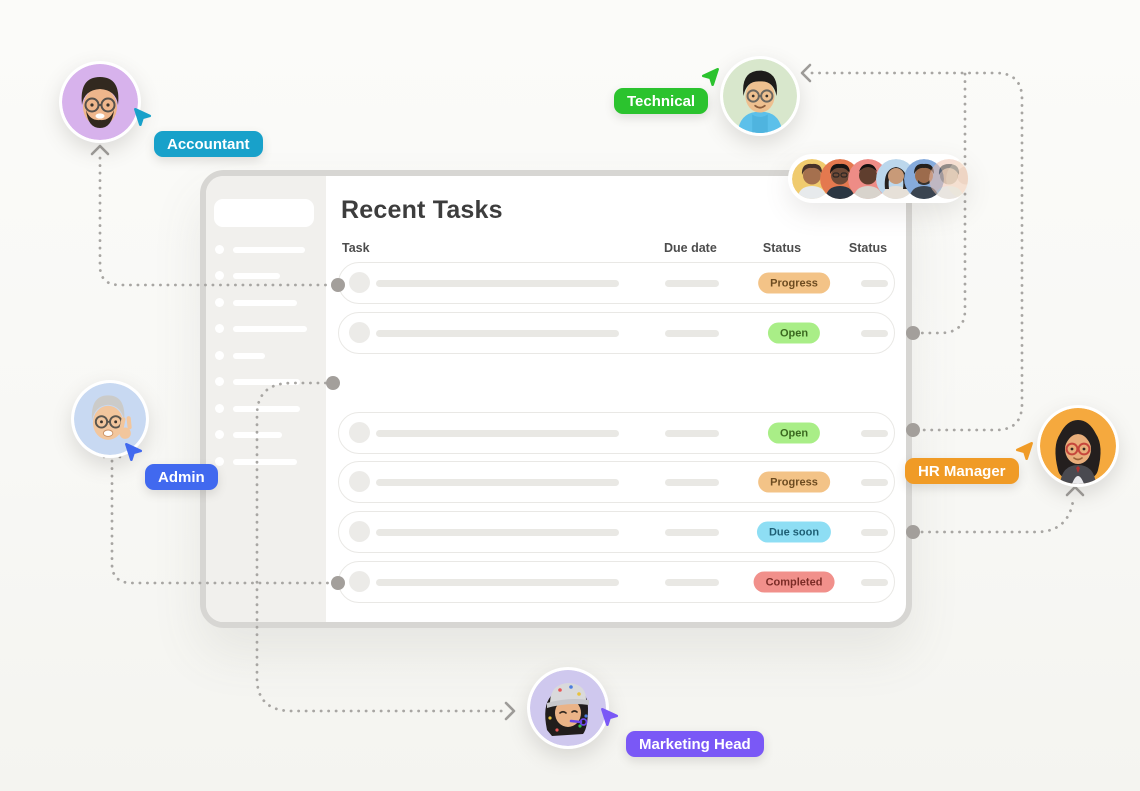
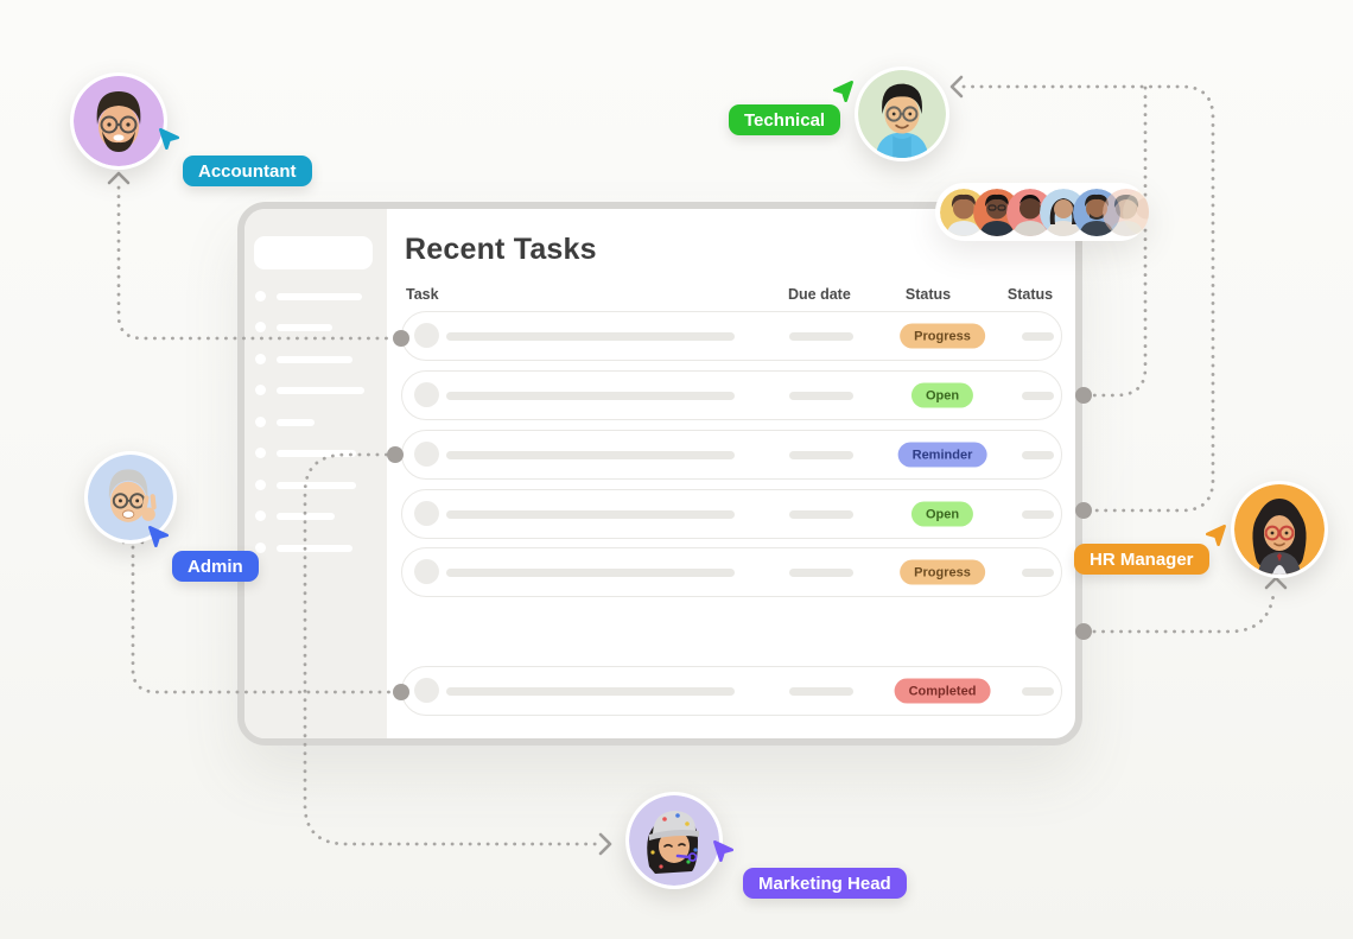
  Recent Tasks
  Task
  Due date
  Status
  Status
  Progress
  Open
+ Reminder
  Open
  Progress
- Due soon
  Completed
  Accountant
  Technical
  Admin
  HR Manager
  Marketing Head
